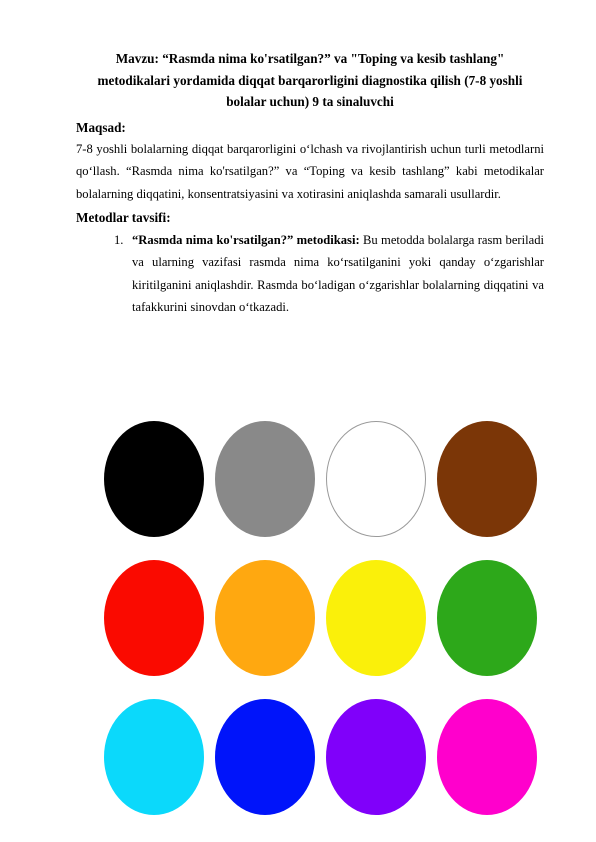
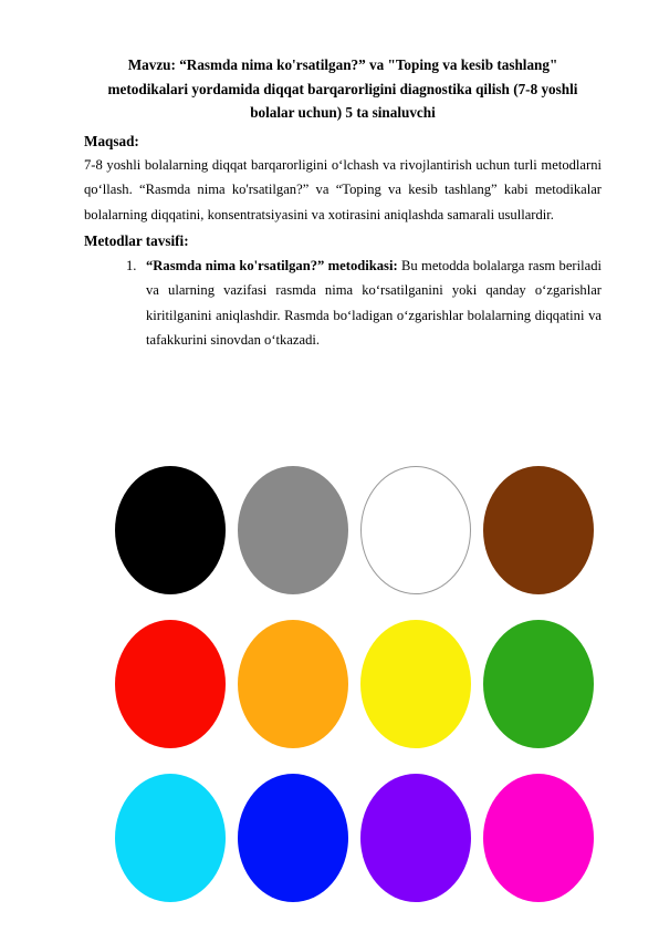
- Mavzu: “Rasmda nima ko'rsatilgan?” va "Toping va kesib tashlang" metodikalari yordamida diqqat barqarorligini diagnostika qilish (7-8 yoshli bolalar uchun) 9 ta sinaluvchi
+ Mavzu: “Rasmda nima ko'rsatilgan?” va "Toping va kesib tashlang" metodikalari yordamida diqqat barqarorligini diagnostika qilish (7-8 yoshli bolalar uchun) 5 ta sinaluvchi
  Maqsad:
  7-8 yoshli bolalarning diqqat barqarorligini o‘lchash va rivojlantirish uchun turli metodlarni qo‘llash. “Rasmda nima ko'rsatilgan?” va “Toping va kesib tashlang” kabi metodikalar bolalarning diqqatini, konsentratsiyasini va xotirasini aniqlashda samarali usullardir.
  Metodlar tavsifi:
  1.
  “Rasmda nima ko'rsatilgan?” metodikasi: Bu metodda bolalarga rasm beriladi va ularning vazifasi rasmda nima ko‘rsatilganini yoki qanday o‘zgarishlar kiritilganini aniqlashdir. Rasmda bo‘ladigan o‘zgarishlar bolalarning diqqatini va tafakkurini sinovdan o‘tkazadi.
